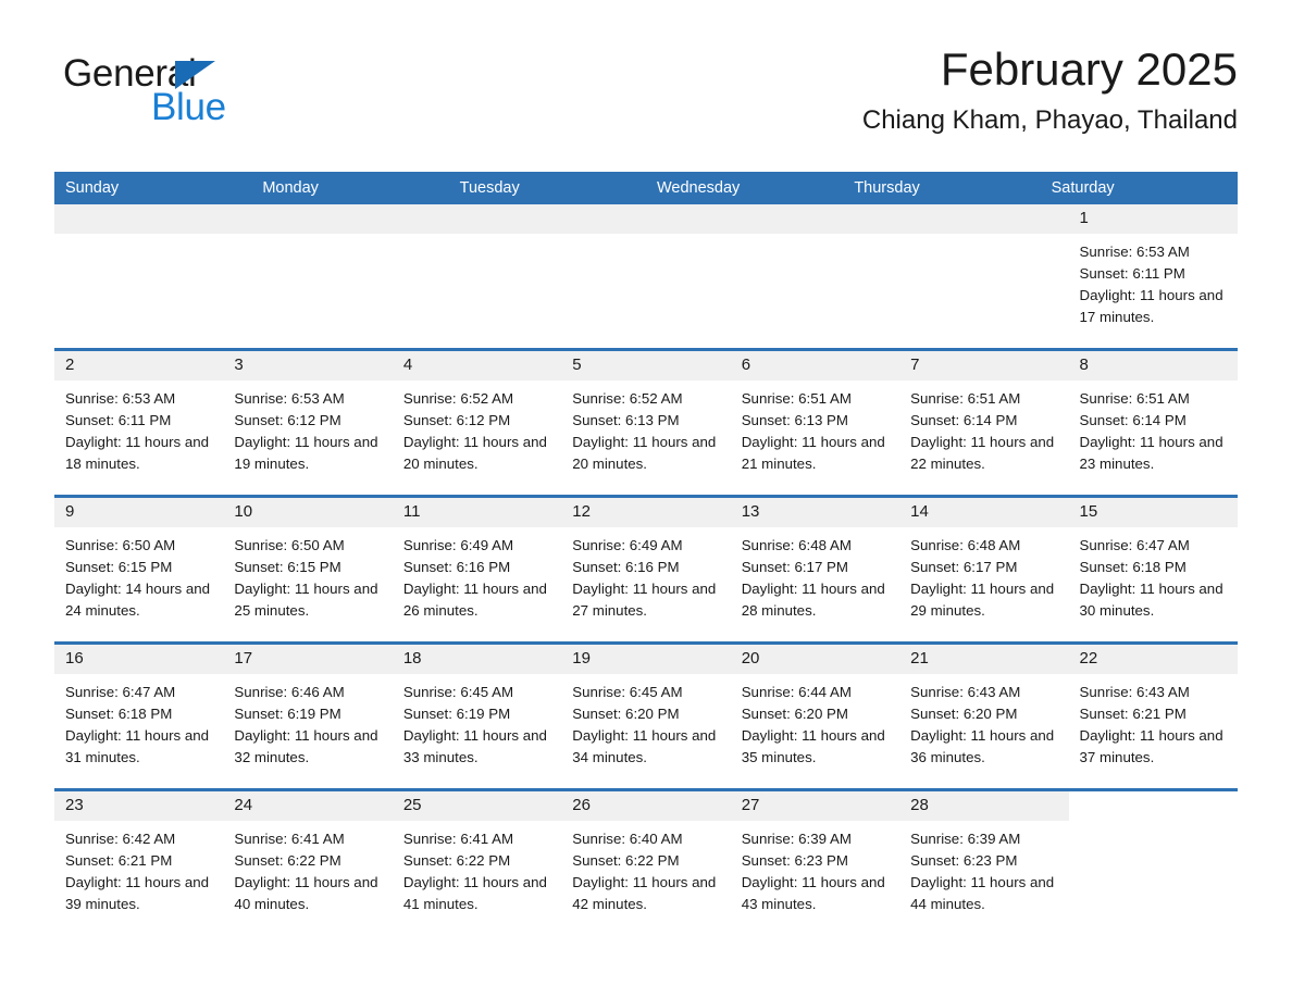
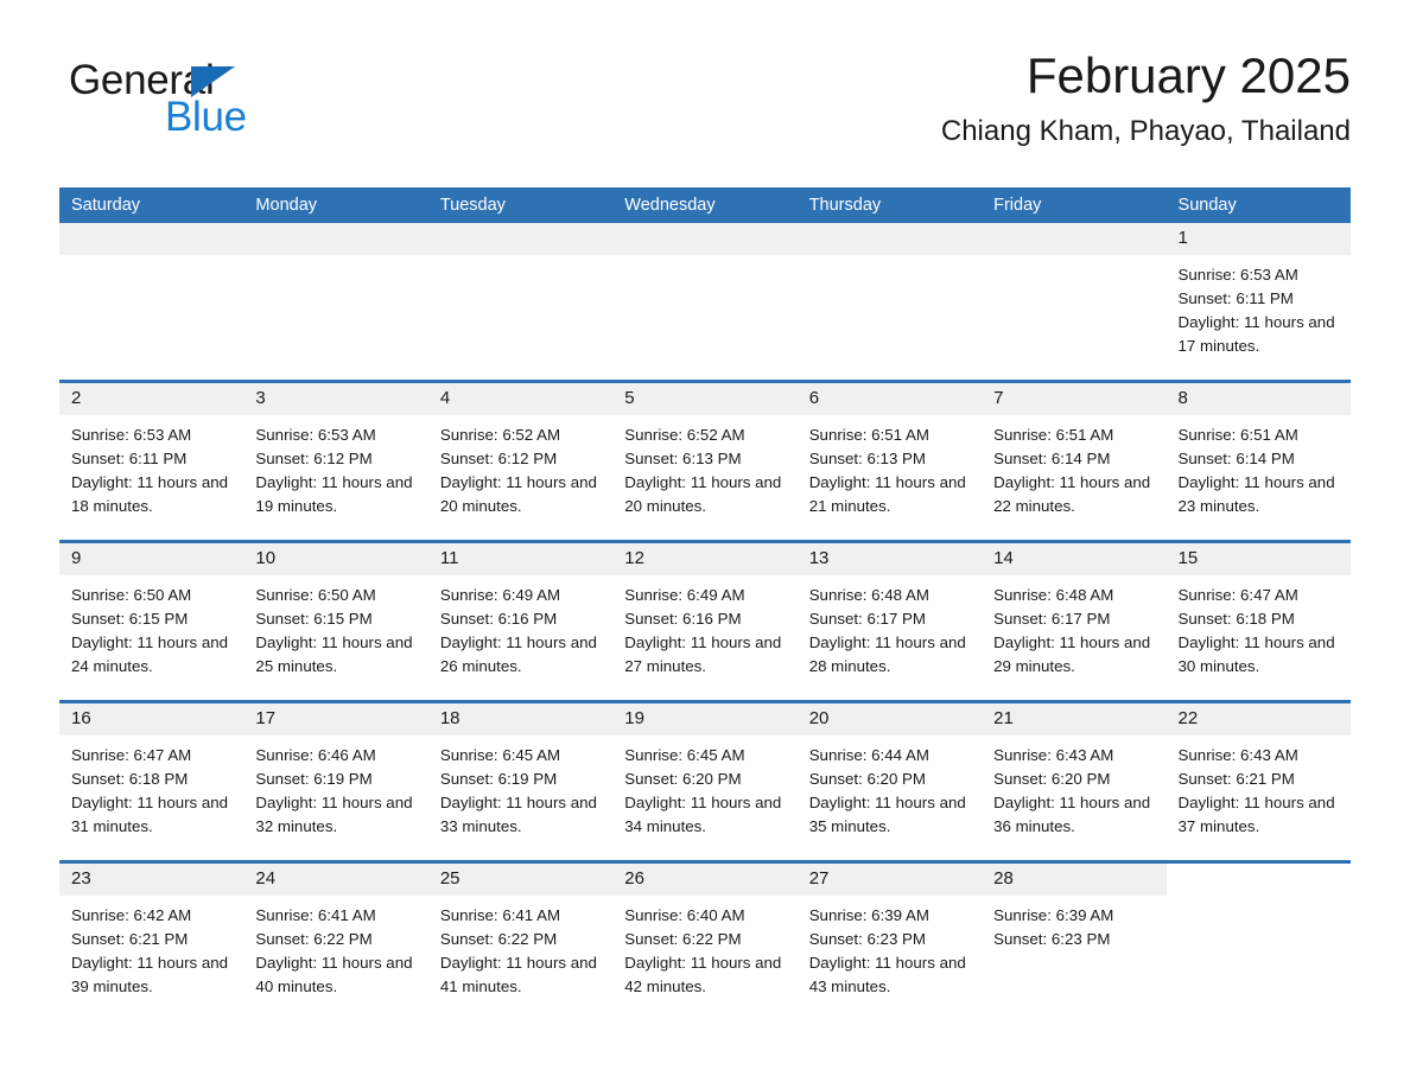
  General
  Blue
  February 2025
  Chiang Kham, Phayao, Thailand
- Sunday
+ Saturday
  Monday
  Tuesday
  Wednesday
  Thursday
+ Friday
- Saturday
+ Sunday
  1
  Sunrise: 6:53 AM
  Sunset: 6:11 PM
  Daylight: 11 hours and 17 minutes.
  2
  Sunrise: 6:53 AM
  Sunset: 6:11 PM
  Daylight: 11 hours and 18 minutes.
  3
  Sunrise: 6:53 AM
  Sunset: 6:12 PM
  Daylight: 11 hours and 19 minutes.
  4
  Sunrise: 6:52 AM
  Sunset: 6:12 PM
  Daylight: 11 hours and 20 minutes.
  5
  Sunrise: 6:52 AM
  Sunset: 6:13 PM
  Daylight: 11 hours and 20 minutes.
  6
  Sunrise: 6:51 AM
  Sunset: 6:13 PM
  Daylight: 11 hours and 21 minutes.
  7
  Sunrise: 6:51 AM
  Sunset: 6:14 PM
  Daylight: 11 hours and 22 minutes.
  8
  Sunrise: 6:51 AM
  Sunset: 6:14 PM
  Daylight: 11 hours and 23 minutes.
  9
  Sunrise: 6:50 AM
  Sunset: 6:15 PM
- Daylight: 14 hours and 24 minutes.
+ Daylight: 11 hours and 24 minutes.
  10
  Sunrise: 6:50 AM
  Sunset: 6:15 PM
  Daylight: 11 hours and 25 minutes.
  11
  Sunrise: 6:49 AM
  Sunset: 6:16 PM
  Daylight: 11 hours and 26 minutes.
  12
  Sunrise: 6:49 AM
  Sunset: 6:16 PM
  Daylight: 11 hours and 27 minutes.
  13
  Sunrise: 6:48 AM
  Sunset: 6:17 PM
  Daylight: 11 hours and 28 minutes.
  14
  Sunrise: 6:48 AM
  Sunset: 6:17 PM
  Daylight: 11 hours and 29 minutes.
  15
  Sunrise: 6:47 AM
  Sunset: 6:18 PM
  Daylight: 11 hours and 30 minutes.
  16
  Sunrise: 6:47 AM
  Sunset: 6:18 PM
  Daylight: 11 hours and 31 minutes.
  17
  Sunrise: 6:46 AM
  Sunset: 6:19 PM
  Daylight: 11 hours and 32 minutes.
  18
  Sunrise: 6:45 AM
  Sunset: 6:19 PM
  Daylight: 11 hours and 33 minutes.
  19
  Sunrise: 6:45 AM
  Sunset: 6:20 PM
  Daylight: 11 hours and 34 minutes.
  20
  Sunrise: 6:44 AM
  Sunset: 6:20 PM
  Daylight: 11 hours and 35 minutes.
  21
  Sunrise: 6:43 AM
  Sunset: 6:20 PM
  Daylight: 11 hours and 36 minutes.
  22
  Sunrise: 6:43 AM
  Sunset: 6:21 PM
  Daylight: 11 hours and 37 minutes.
  23
  Sunrise: 6:42 AM
  Sunset: 6:21 PM
  Daylight: 11 hours and 39 minutes.
  24
  Sunrise: 6:41 AM
  Sunset: 6:22 PM
  Daylight: 11 hours and 40 minutes.
  25
  Sunrise: 6:41 AM
  Sunset: 6:22 PM
  Daylight: 11 hours and 41 minutes.
  26
  Sunrise: 6:40 AM
  Sunset: 6:22 PM
  Daylight: 11 hours and 42 minutes.
  27
  Sunrise: 6:39 AM
  Sunset: 6:23 PM
  Daylight: 11 hours and 43 minutes.
  28
  Sunrise: 6:39 AM
  Sunset: 6:23 PM
- Daylight: 11 hours and 44 minutes.
